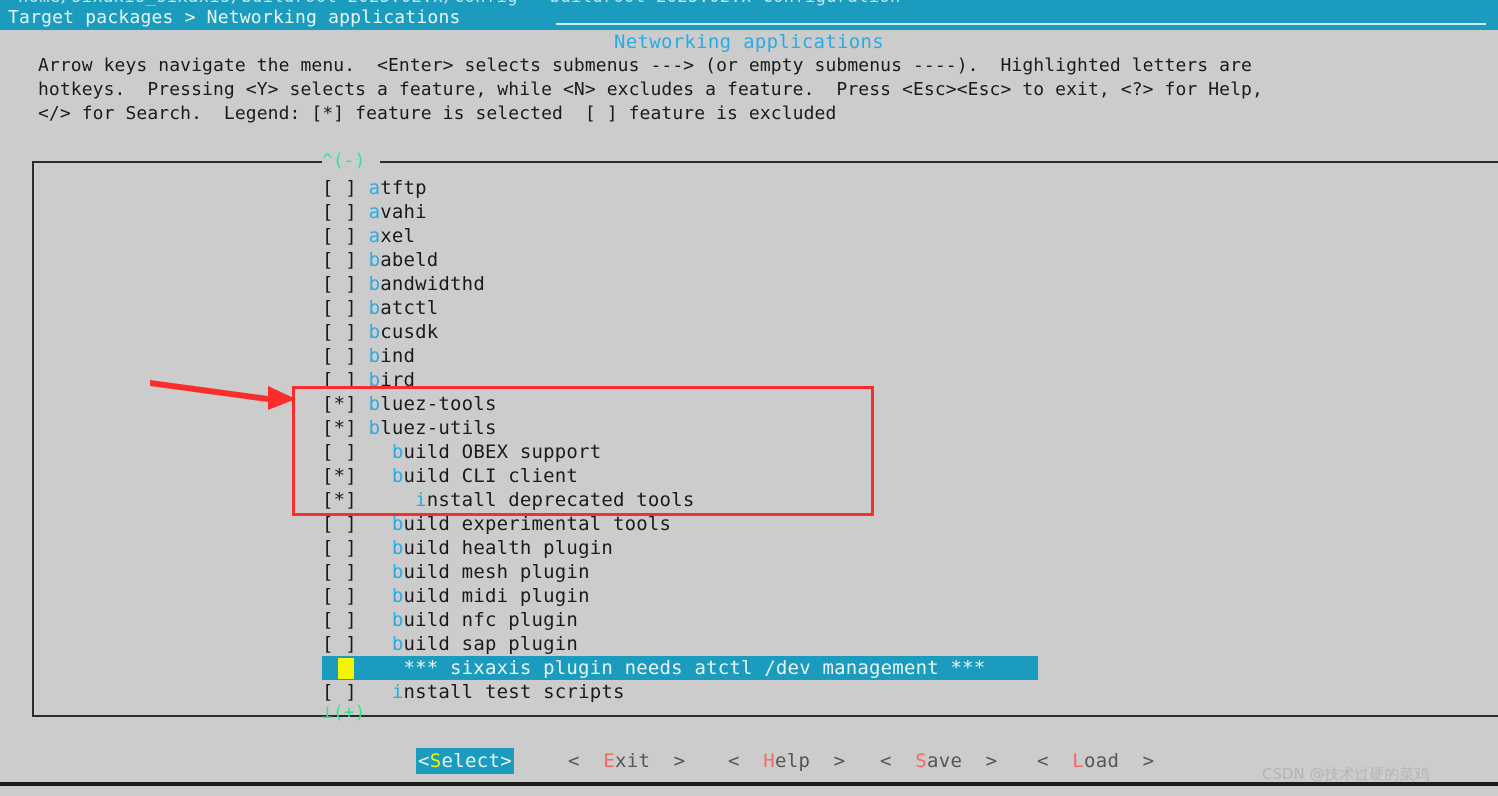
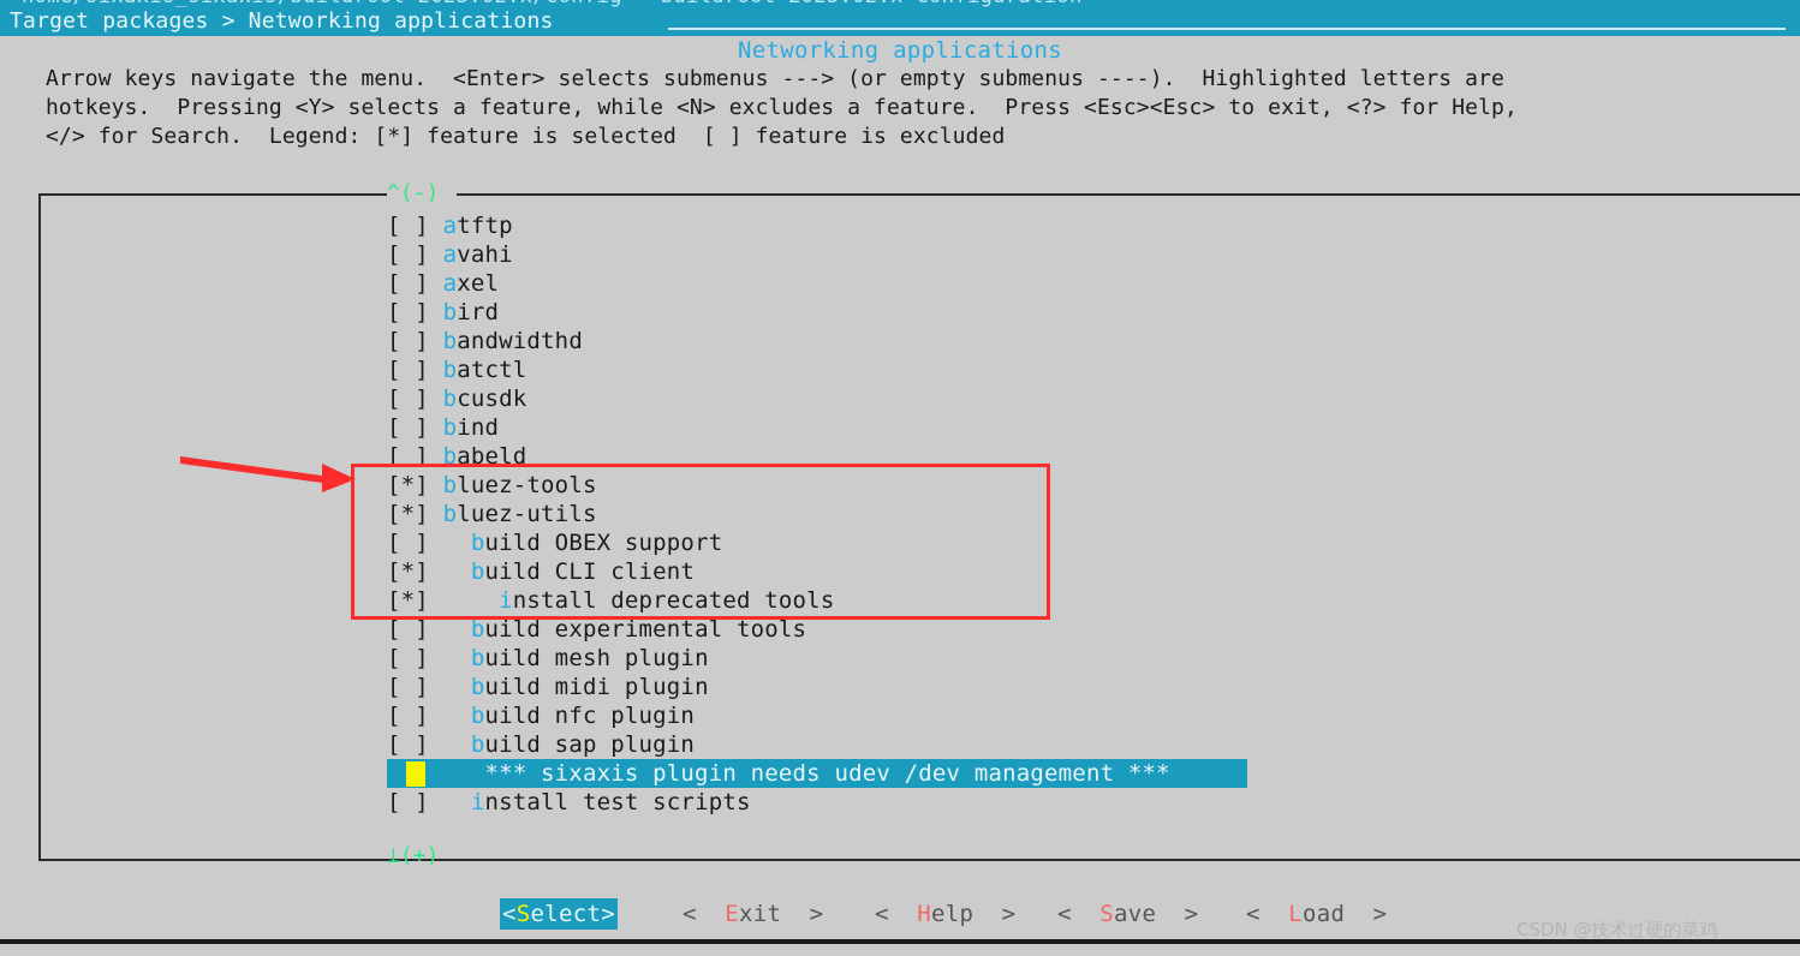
  Target packages > Networking applications
  Networking applications
  Arrow keys navigate the menu. <Enter> selects submenus ---> (or empty submenus ----). Highlighted letters are
  hotkeys. Pressing <Y> selects a feature, while <N> excludes a feature. Press <Esc><Esc> to exit, <?> for Help,
  </> for Search. Legend: [*] feature is selected [ ] feature is excluded
  ^(-)
  ⊥(+)
  [ ] atftp
  [ ] avahi
  [ ] axel
- [ ] babeld
+ [ ] bird
  [ ] bandwidthd
  [ ] batctl
  [ ] bcusdk
  [ ] bind
- [ ] bird
+ [ ] babeld
  [*] bluez-tools
  [*] bluez-utils
  [ ] build OBEX support
  [*] build CLI client
  [*] install deprecated tools
  [ ] build experimental tools
- [ ] build health plugin
  [ ] build mesh plugin
  [ ] build midi plugin
  [ ] build nfc plugin
  [ ] build sap plugin
- *** sixaxis plugin needs atctl /dev management ***
+ *** sixaxis plugin needs udev /dev management ***
  [ ] install test scripts
  <Select>
  < Exit >
  < Help >
  < Save >
  < Load >
  CSDN @技术过硬的菜鸡
